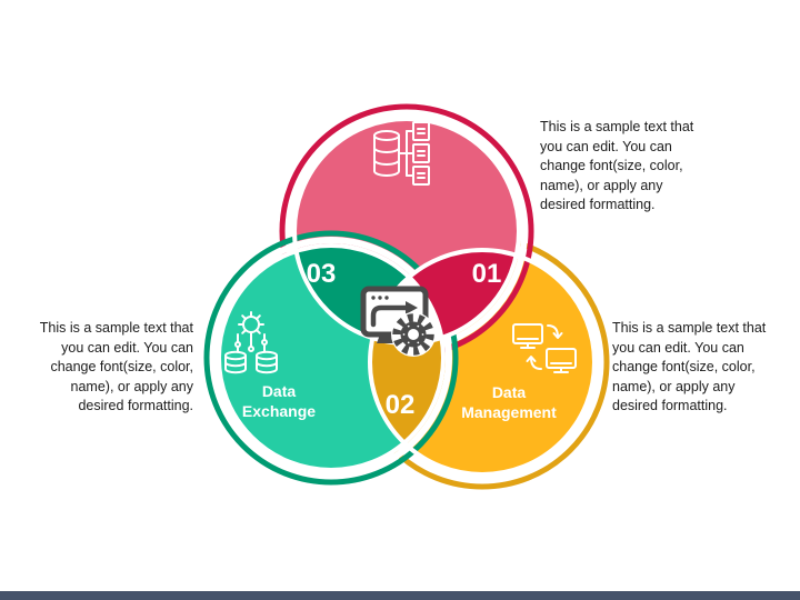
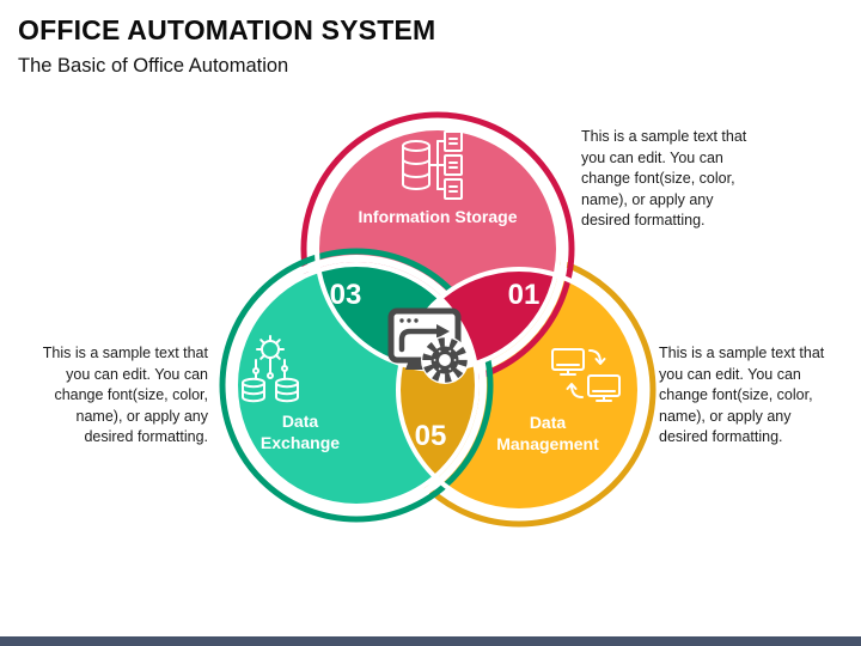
+ OFFICE AUTOMATION SYSTEM
+ The Basic of Office Automation
  01
- 02
+ 05
  03
+ Information Storage
  Data
  Exchange
  Data
  Management
  This is a sample text that you can edit. You can change font(size, color, name), or apply any desired formatting.
  This is a sample text that you can edit. You can change font(size, color, name), or apply any desired formatting.
  This is a sample text that you can edit. You can change font(size, color, name), or apply any desired formatting.
